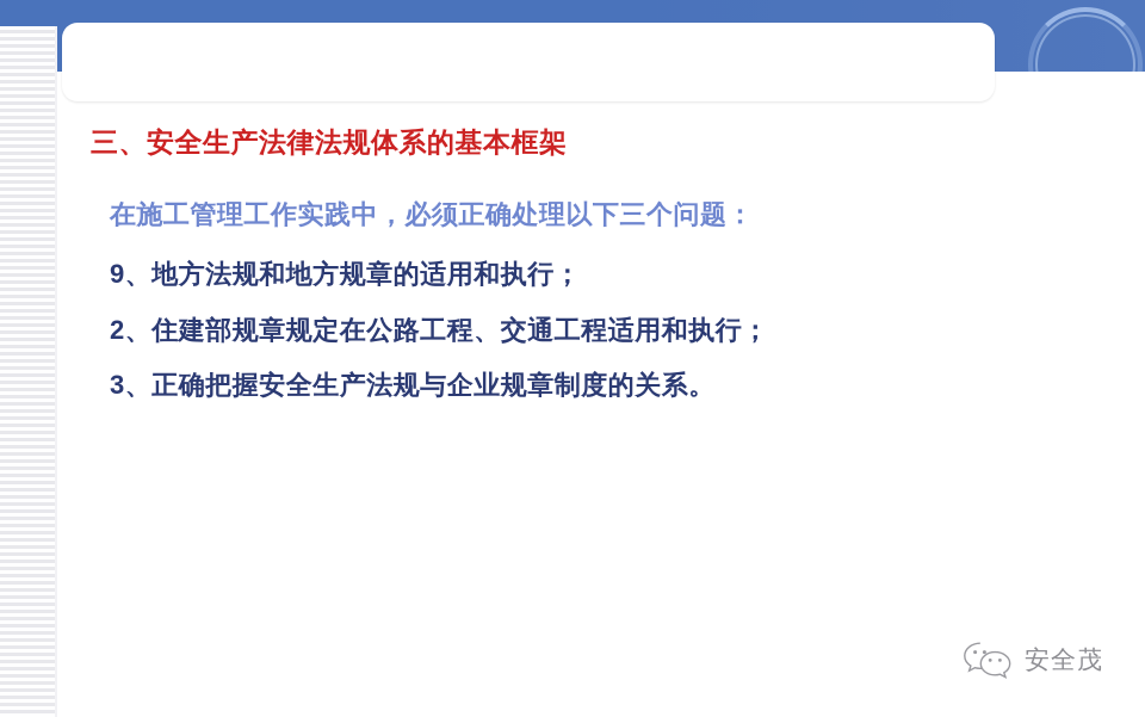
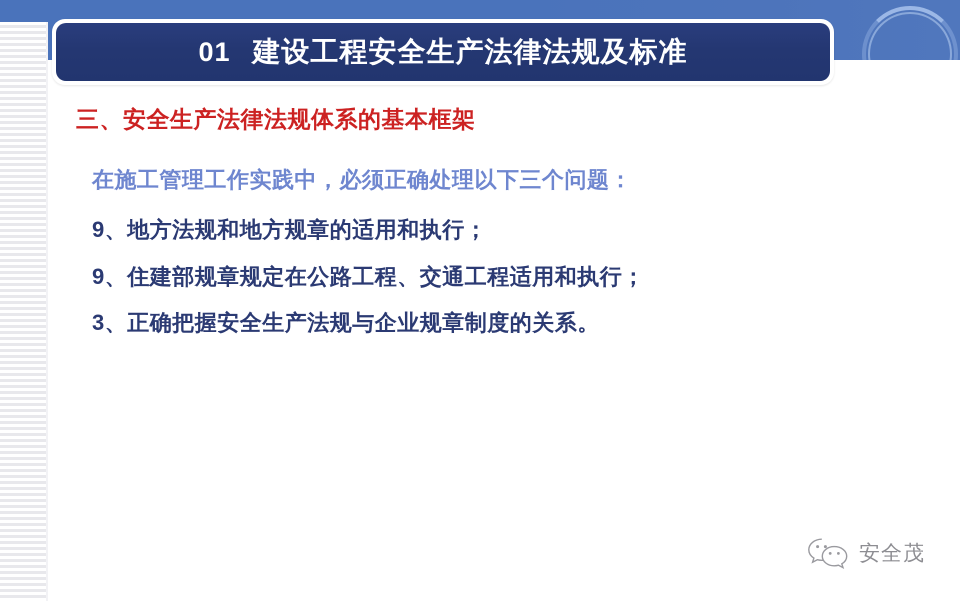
+ 01
+ 建设工程安全生产法律法规及标准
  三、安全生产法律法规体系的基本框架
  在施工管理工作实践中，必须正确处理以下三个问题：
  9、地方法规和地方规章的适用和执行；
- 2、住建部规章规定在公路工程、交通工程适用和执行；
+ 9、住建部规章规定在公路工程、交通工程适用和执行；
  3、正确把握安全生产法规与企业规章制度的关系。
  安全茂
